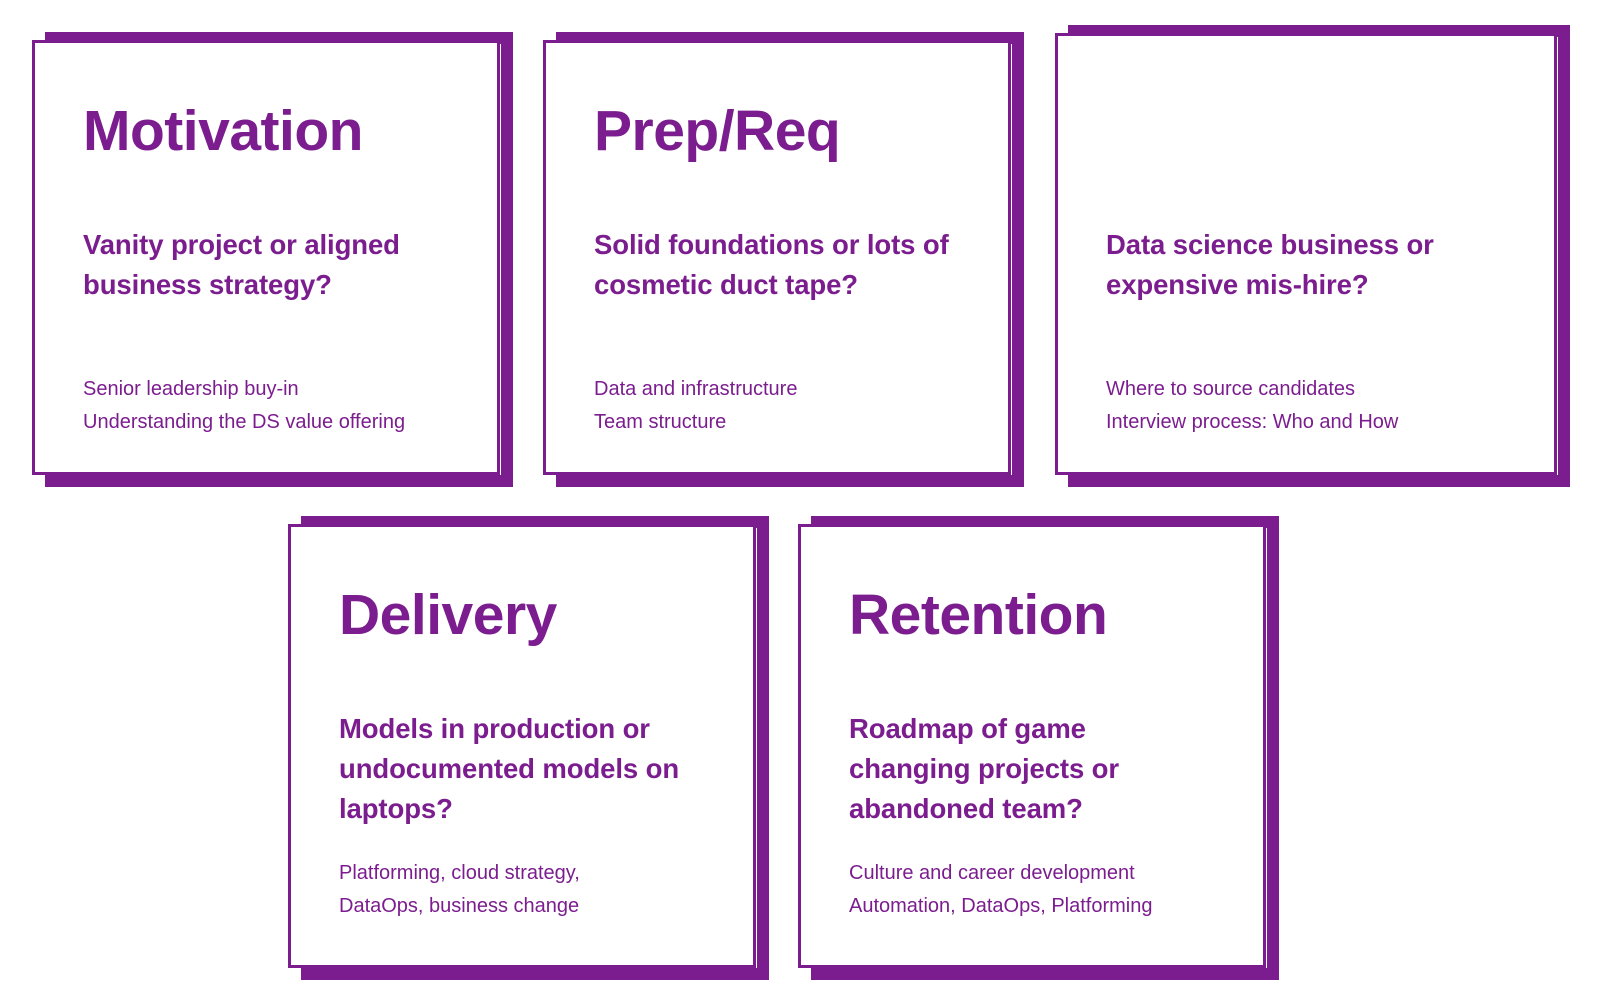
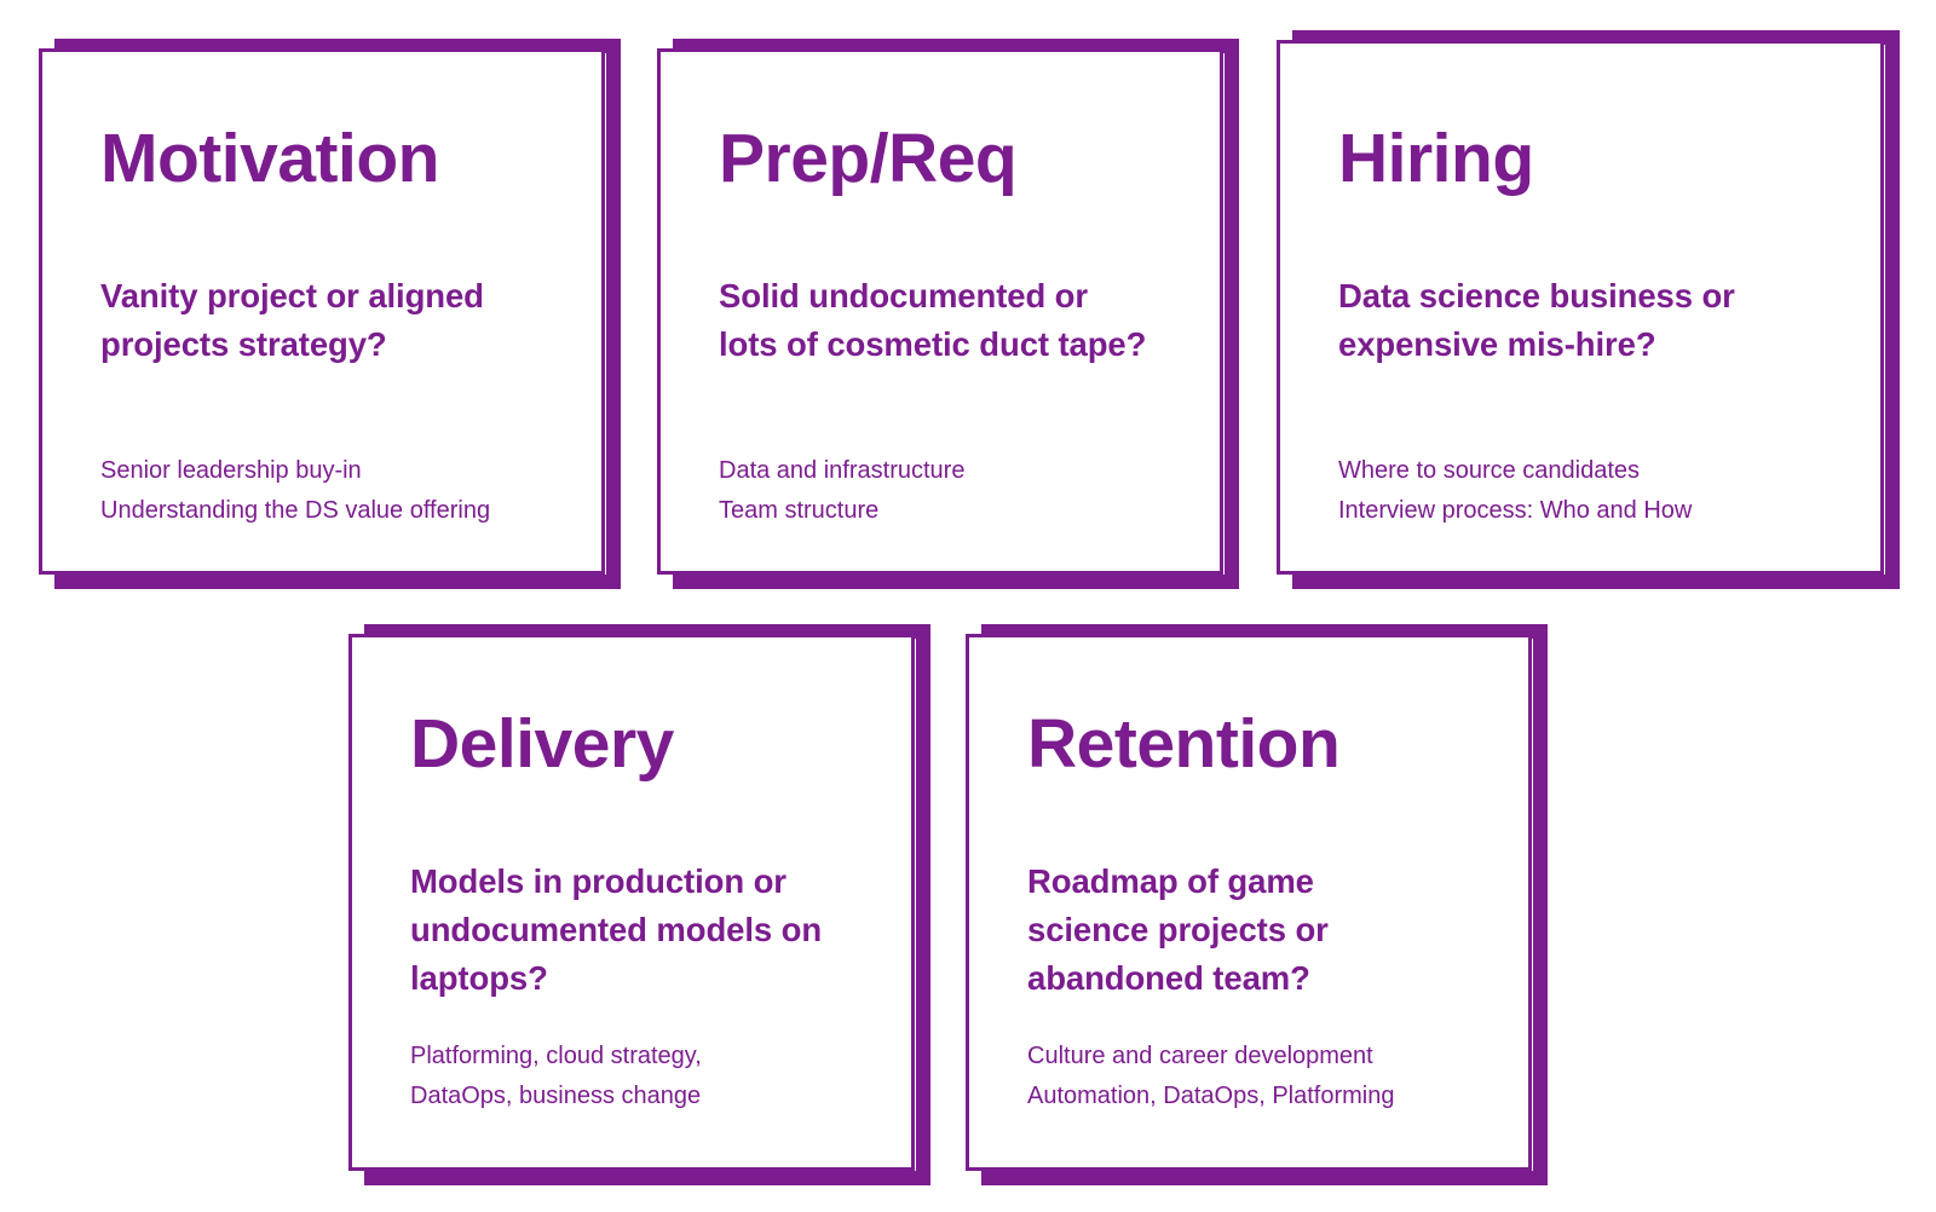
  Motivation
- Vanity project or aligned business strategy?
+ Vanity project or aligned projects strategy?
  Senior leadership buy-in
  Understanding the DS value offering
  Prep/Req
- Solid foundations or lots of cosmetic duct tape?
+ Solid undocumented or lots of cosmetic duct tape?
  Data and infrastructure
  Team structure
+ Hiring
  Data science business or expensive mis-hire?
  Where to source candidates
  Interview process: Who and How
  Delivery
  Models in production or undocumented models on laptops?
  Platforming, cloud strategy,
  DataOps, business change
  Retention
- Roadmap of game changing projects or abandoned team?
+ Roadmap of game science projects or abandoned team?
  Culture and career development
  Automation, DataOps, Platforming
